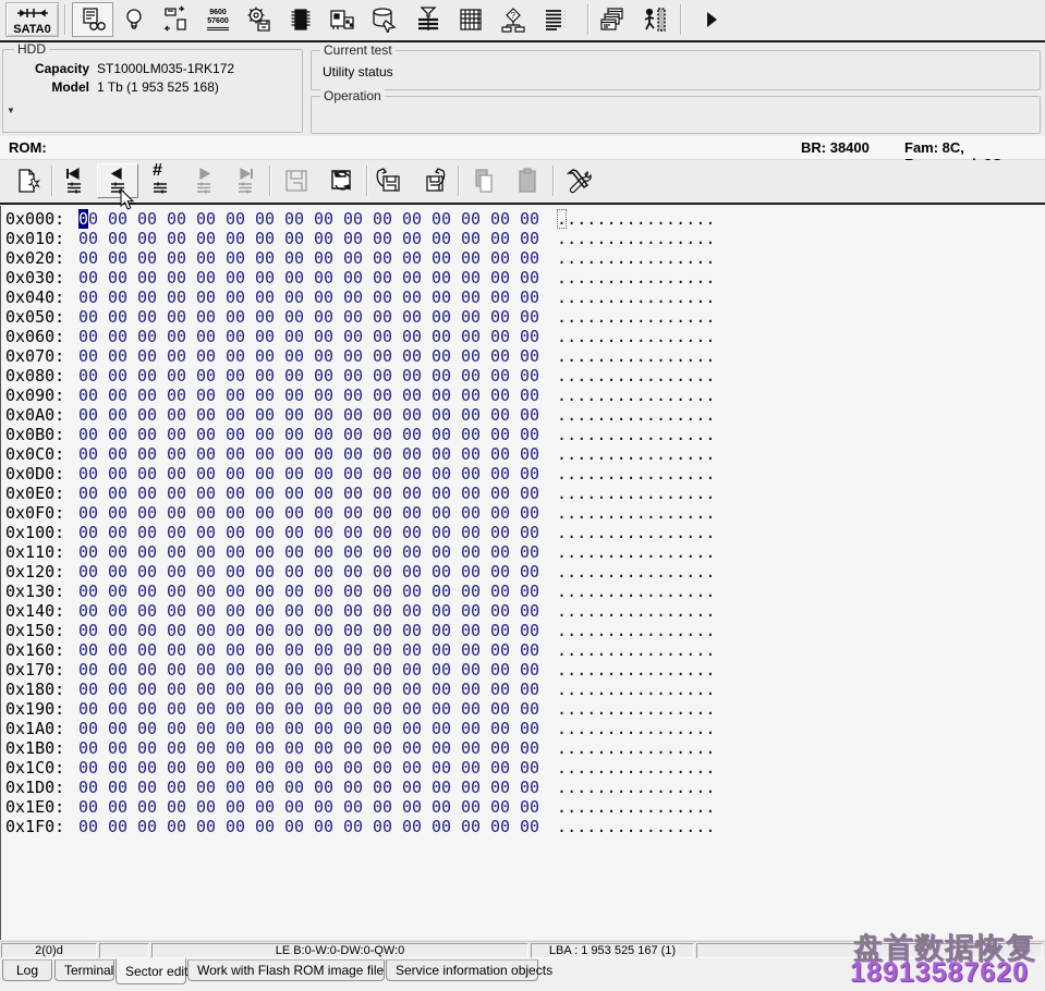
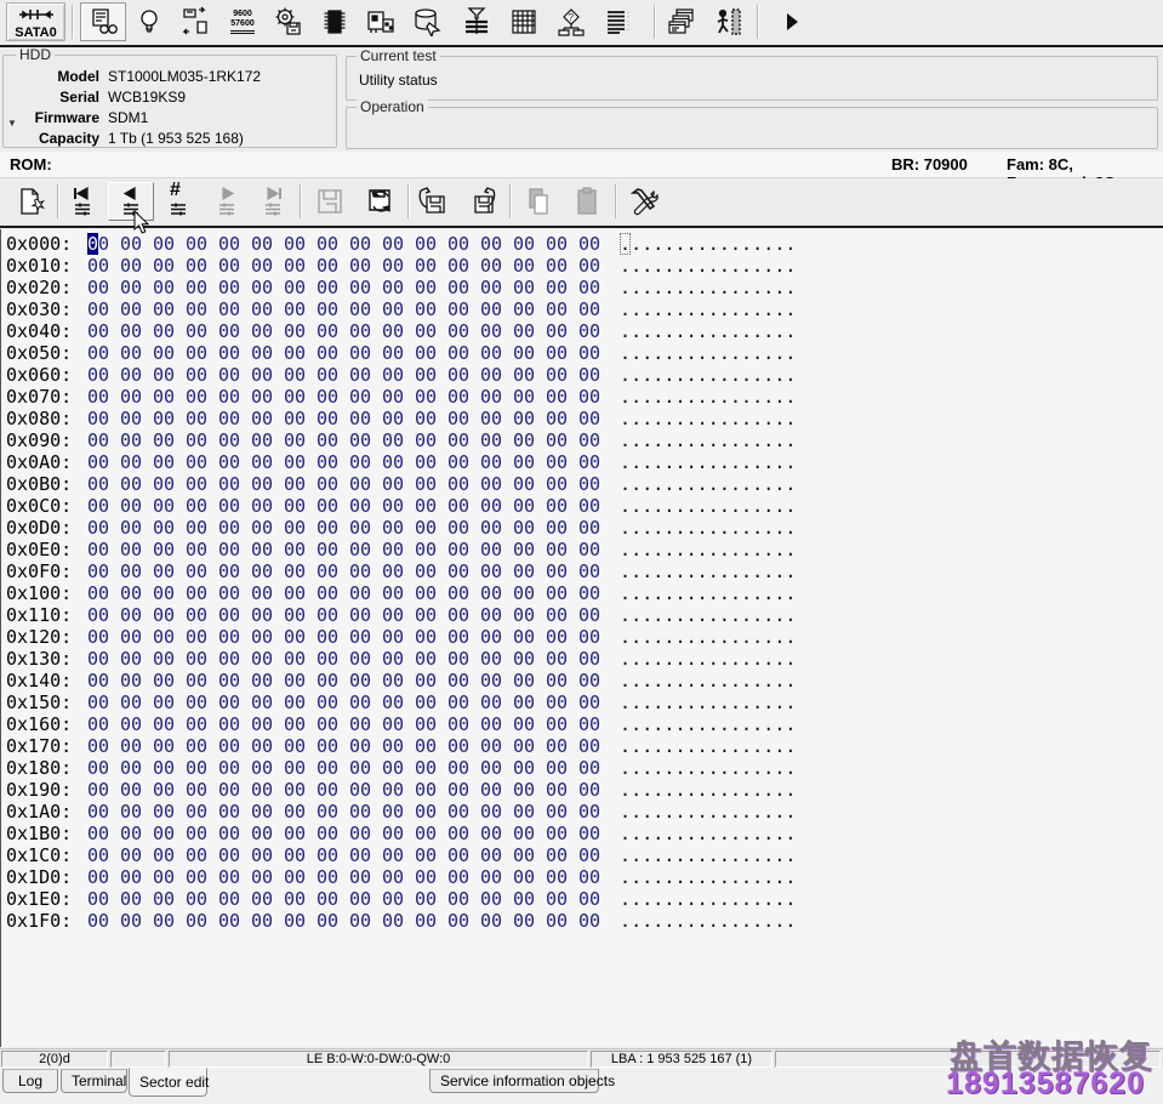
  SATA0
  ?
  ▼
  HDD
- Capacity
+ Model
  ST1000LM035-1RK172
+ Serial
+ WCB19KS9
+ Firmware
+ SDM1
- Model
+ Capacity
  1 Tb (1 953 525 168)
  Current test
  Utility status
  Operation
  ROM:
- BR: 38400
+ BR: 70900
  #
  0x000:
  00 00 00 00 00 00 00 00 00 00 00 00 00 00 00 00
  ................
  0x010:
  00 00 00 00 00 00 00 00 00 00 00 00 00 00 00 00
  ................
  0x020:
  00 00 00 00 00 00 00 00 00 00 00 00 00 00 00 00
  ................
  0x030:
  00 00 00 00 00 00 00 00 00 00 00 00 00 00 00 00
  ................
  0x040:
  00 00 00 00 00 00 00 00 00 00 00 00 00 00 00 00
  ................
  0x050:
  00 00 00 00 00 00 00 00 00 00 00 00 00 00 00 00
  ................
  0x060:
  00 00 00 00 00 00 00 00 00 00 00 00 00 00 00 00
  ................
  0x070:
  00 00 00 00 00 00 00 00 00 00 00 00 00 00 00 00
  ................
  0x080:
  00 00 00 00 00 00 00 00 00 00 00 00 00 00 00 00
  ................
  0x090:
  00 00 00 00 00 00 00 00 00 00 00 00 00 00 00 00
  ................
  0x0A0:
  00 00 00 00 00 00 00 00 00 00 00 00 00 00 00 00
  ................
  0x0B0:
  00 00 00 00 00 00 00 00 00 00 00 00 00 00 00 00
  ................
  0x0C0:
  00 00 00 00 00 00 00 00 00 00 00 00 00 00 00 00
  ................
  0x0D0:
  00 00 00 00 00 00 00 00 00 00 00 00 00 00 00 00
  ................
  0x0E0:
  00 00 00 00 00 00 00 00 00 00 00 00 00 00 00 00
  ................
  0x0F0:
  00 00 00 00 00 00 00 00 00 00 00 00 00 00 00 00
  ................
  0x100:
  00 00 00 00 00 00 00 00 00 00 00 00 00 00 00 00
  ................
  0x110:
  00 00 00 00 00 00 00 00 00 00 00 00 00 00 00 00
  ................
  0x120:
  00 00 00 00 00 00 00 00 00 00 00 00 00 00 00 00
  ................
  0x130:
  00 00 00 00 00 00 00 00 00 00 00 00 00 00 00 00
  ................
  0x140:
  00 00 00 00 00 00 00 00 00 00 00 00 00 00 00 00
  ................
  0x150:
  00 00 00 00 00 00 00 00 00 00 00 00 00 00 00 00
  ................
  0x160:
  00 00 00 00 00 00 00 00 00 00 00 00 00 00 00 00
  ................
  0x170:
  00 00 00 00 00 00 00 00 00 00 00 00 00 00 00 00
  ................
  0x180:
  00 00 00 00 00 00 00 00 00 00 00 00 00 00 00 00
  ................
  0x190:
  00 00 00 00 00 00 00 00 00 00 00 00 00 00 00 00
  ................
  0x1A0:
  00 00 00 00 00 00 00 00 00 00 00 00 00 00 00 00
  ................
  0x1B0:
  00 00 00 00 00 00 00 00 00 00 00 00 00 00 00 00
  ................
  0x1C0:
  00 00 00 00 00 00 00 00 00 00 00 00 00 00 00 00
  ................
  0x1D0:
  00 00 00 00 00 00 00 00 00 00 00 00 00 00 00 00
  ................
  0x1E0:
  00 00 00 00 00 00 00 00 00 00 00 00 00 00 00 00
  ................
  0x1F0:
  00 00 00 00 00 00 00 00 00 00 00 00 00 00 00 00
  ................
  2(0)d
  LE B:0-W:0-DW:0-QW:0
  LBA : 1 953 525 167 (1)
  Log
  Terminal
  Sector edit
- Work with Flash ROM image file
  Service information objects
  盘首数据恢复
  18913587620
